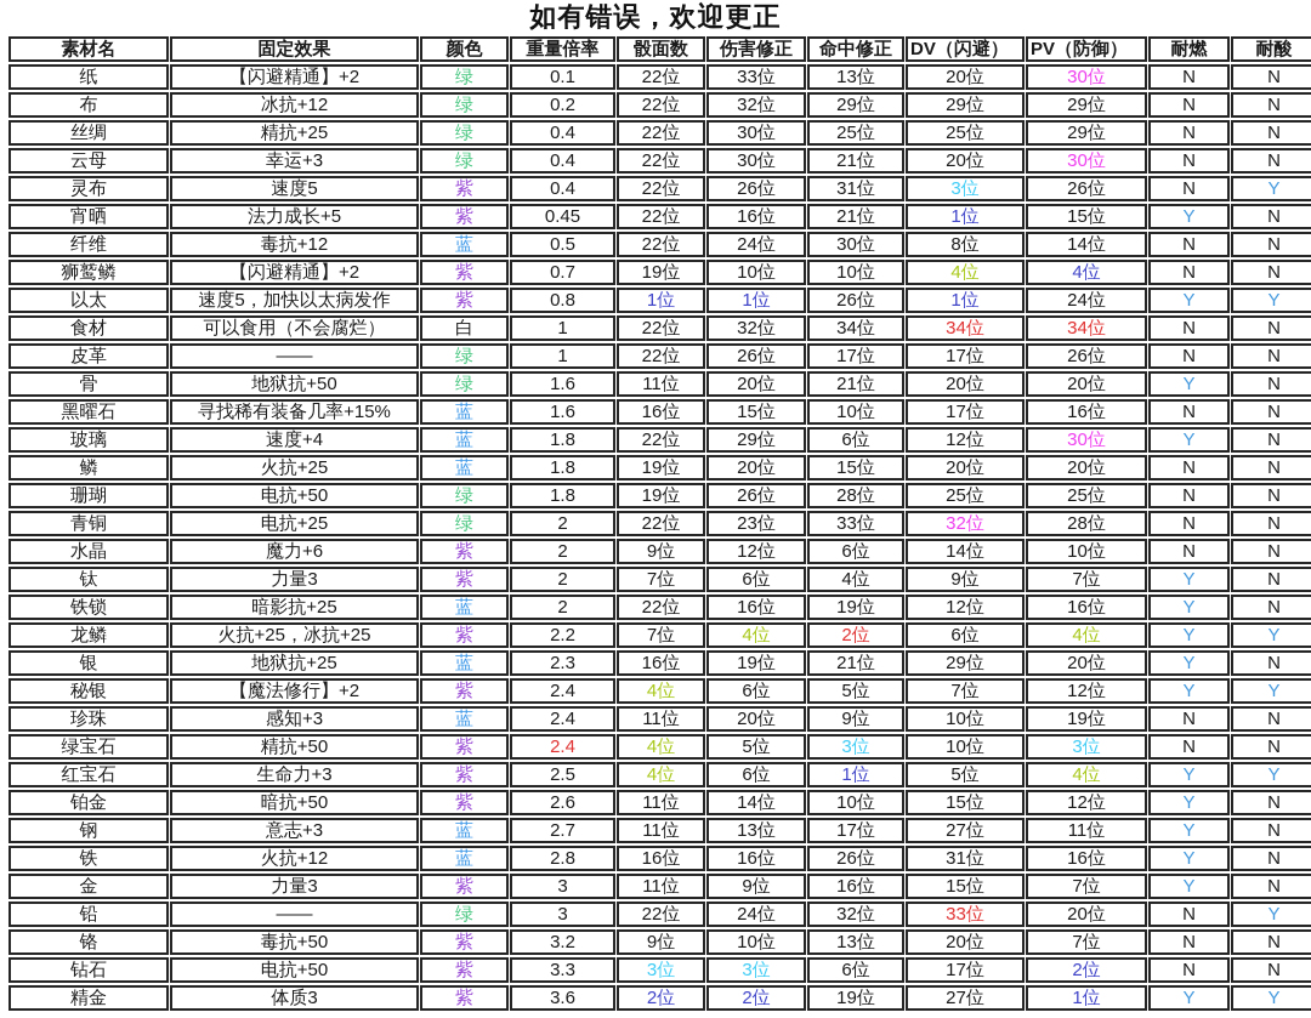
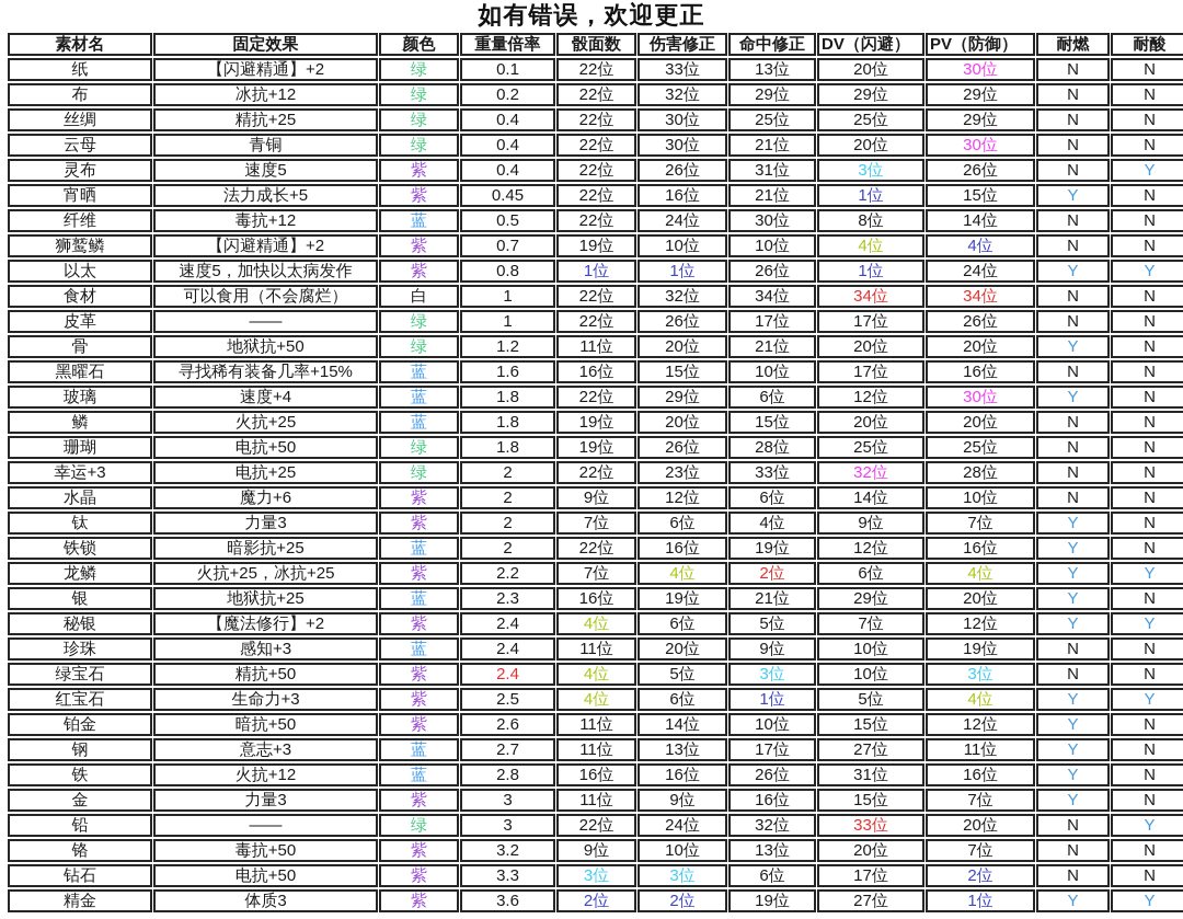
  如有错误，欢迎更正
  素材名	固定效果	颜色	重量倍率	骰面数	伤害修正	命中修正	DV（闪避）	PV（防御）	耐燃	耐酸
  纸	【闪避精通】+2	绿	0.1	22位	33位	13位	20位	30位	N	N
  布	冰抗+12	绿	0.2	22位	32位	29位	29位	29位	N	N
  丝绸	精抗+25	绿	0.4	22位	30位	25位	25位	29位	N	N
- 云母	幸运+3	绿	0.4	22位	30位	21位	20位	30位	N	N
+ 云母	青铜	绿	0.4	22位	30位	21位	20位	30位	N	N
  灵布	速度5	紫	0.4	22位	26位	31位	3位	26位	N	Y
  宵晒	法力成长+5	紫	0.45	22位	16位	21位	1位	15位	Y	N
  纤维	毒抗+12	蓝	0.5	22位	24位	30位	8位	14位	N	N
  狮鹫鳞	【闪避精通】+2	紫	0.7	19位	10位	10位	4位	4位	N	N
  以太	速度5，加快以太病发作	紫	0.8	1位	1位	26位	1位	24位	Y	Y
  食材	可以食用（不会腐烂）	白	1	22位	32位	34位	34位	34位	N	N
  皮革	——	绿	1	22位	26位	17位	17位	26位	N	N
- 骨	地狱抗+50	绿	1.6	11位	20位	21位	20位	20位	Y	N
+ 骨	地狱抗+50	绿	1.2	11位	20位	21位	20位	20位	Y	N
  黑曜石	寻找稀有装备几率+15%	蓝	1.6	16位	15位	10位	17位	16位	N	N
  玻璃	速度+4	蓝	1.8	22位	29位	6位	12位	30位	Y	N
  鳞	火抗+25	蓝	1.8	19位	20位	15位	20位	20位	N	N
  珊瑚	电抗+50	绿	1.8	19位	26位	28位	25位	25位	N	N
- 青铜	电抗+25	绿	2	22位	23位	33位	32位	28位	N	N
+ 幸运+3	电抗+25	绿	2	22位	23位	33位	32位	28位	N	N
  水晶	魔力+6	紫	2	9位	12位	6位	14位	10位	N	N
  钛	力量3	紫	2	7位	6位	4位	9位	7位	Y	N
  铁锁	暗影抗+25	蓝	2	22位	16位	19位	12位	16位	Y	N
  龙鳞	火抗+25，冰抗+25	紫	2.2	7位	4位	2位	6位	4位	Y	Y
  银	地狱抗+25	蓝	2.3	16位	19位	21位	29位	20位	Y	N
  秘银	【魔法修行】+2	紫	2.4	4位	6位	5位	7位	12位	Y	Y
  珍珠	感知+3	蓝	2.4	11位	20位	9位	10位	19位	N	N
  绿宝石	精抗+50	紫	2.4	4位	5位	3位	10位	3位	N	N
  红宝石	生命力+3	紫	2.5	4位	6位	1位	5位	4位	Y	Y
  铂金	暗抗+50	紫	2.6	11位	14位	10位	15位	12位	Y	N
  钢	意志+3	蓝	2.7	11位	13位	17位	27位	11位	Y	N
  铁	火抗+12	蓝	2.8	16位	16位	26位	31位	16位	Y	N
  金	力量3	紫	3	11位	9位	16位	15位	7位	Y	N
  铅	——	绿	3	22位	24位	32位	33位	20位	N	Y
  铬	毒抗+50	紫	3.2	9位	10位	13位	20位	7位	N	N
  钻石	电抗+50	紫	3.3	3位	3位	6位	17位	2位	N	N
  精金	体质3	紫	3.6	2位	2位	19位	27位	1位	Y	Y
